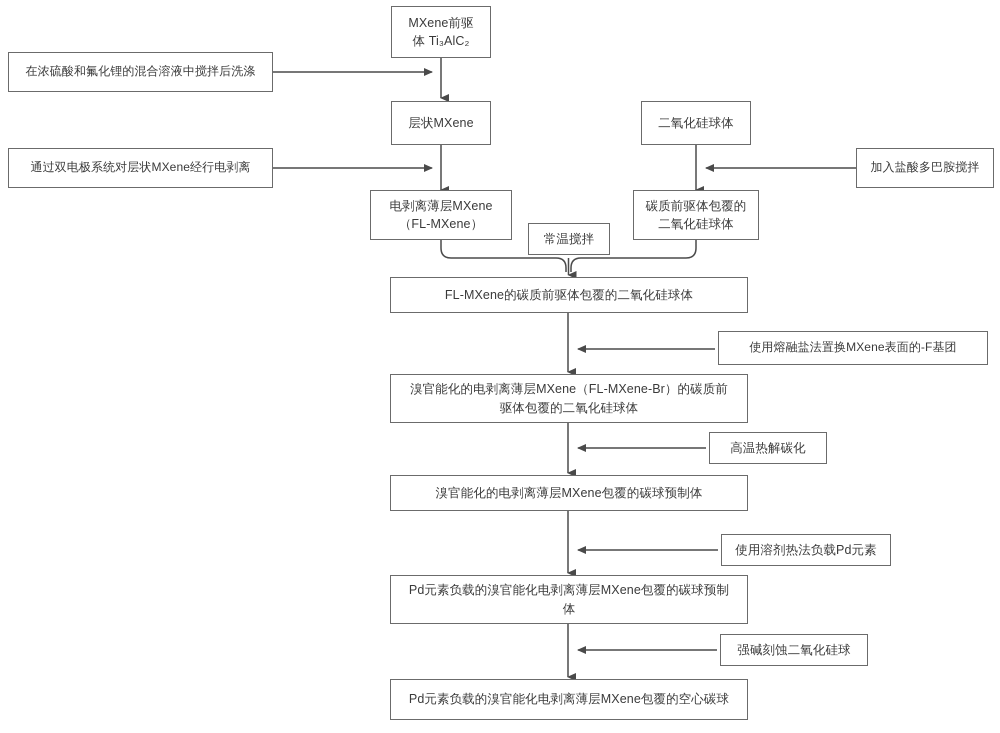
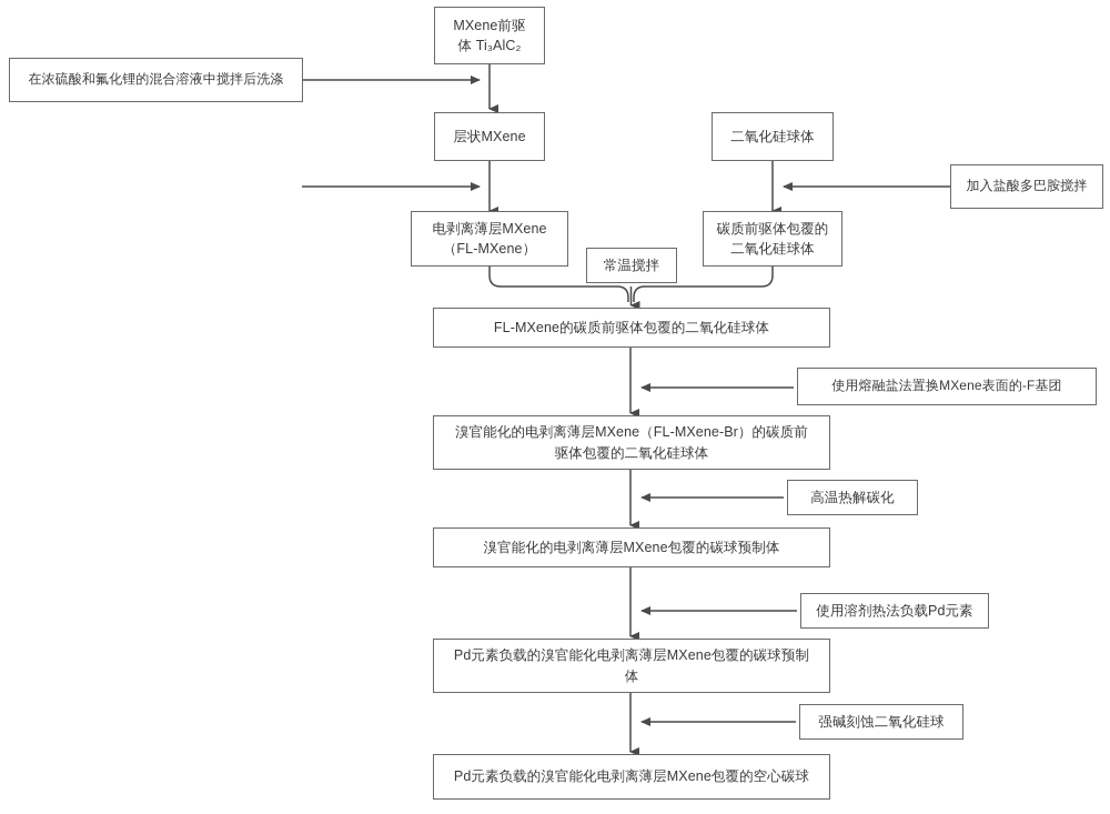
  MXene前驱
  体 Ti₃AlC₂
  在浓硫酸和氟化锂的混合溶液中搅拌后洗涤
  层状MXene
  二氧化硅球体
- 通过双电极系统对层状MXene经行电剥离
  加入盐酸多巴胺搅拌
  电剥离薄层MXene
  （FL-MXene）
  碳质前驱体包覆的
  二氧化硅球体
  常温搅拌
  FL-MXene的碳质前驱体包覆的二氧化硅球体
  使用熔融盐法置换MXene表面的-F基团
  溴官能化的电剥离薄层MXene（FL-MXene-Br）的碳质前
  驱体包覆的二氧化硅球体
  高温热解碳化
  溴官能化的电剥离薄层MXene包覆的碳球预制体
  使用溶剂热法负载Pd元素
  Pd元素负载的溴官能化电剥离薄层MXene包覆的碳球预制
  体
  强碱刻蚀二氧化硅球
  Pd元素负载的溴官能化电剥离薄层MXene包覆的空心碳球
